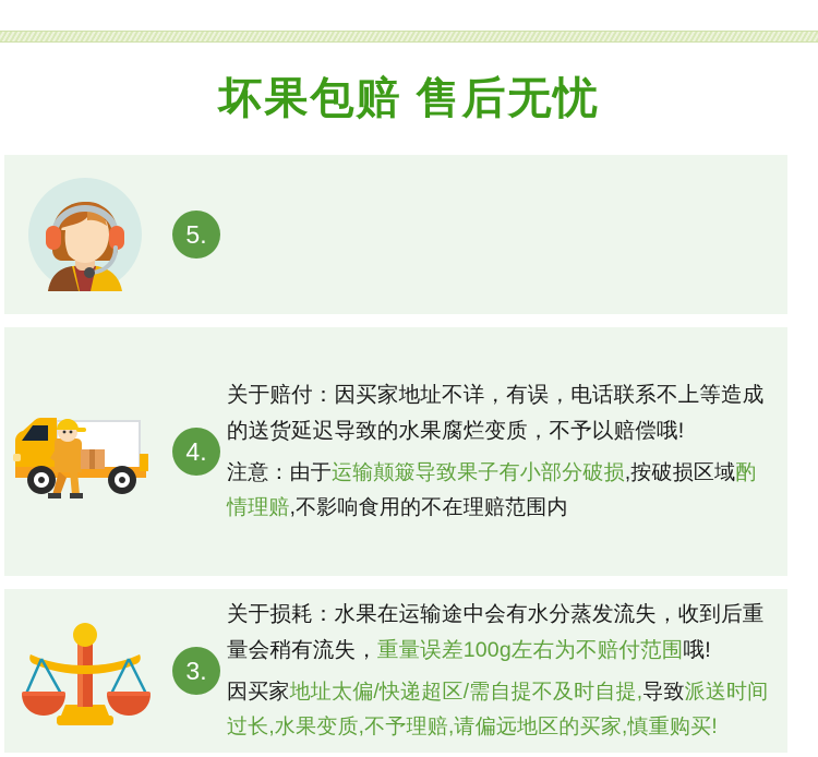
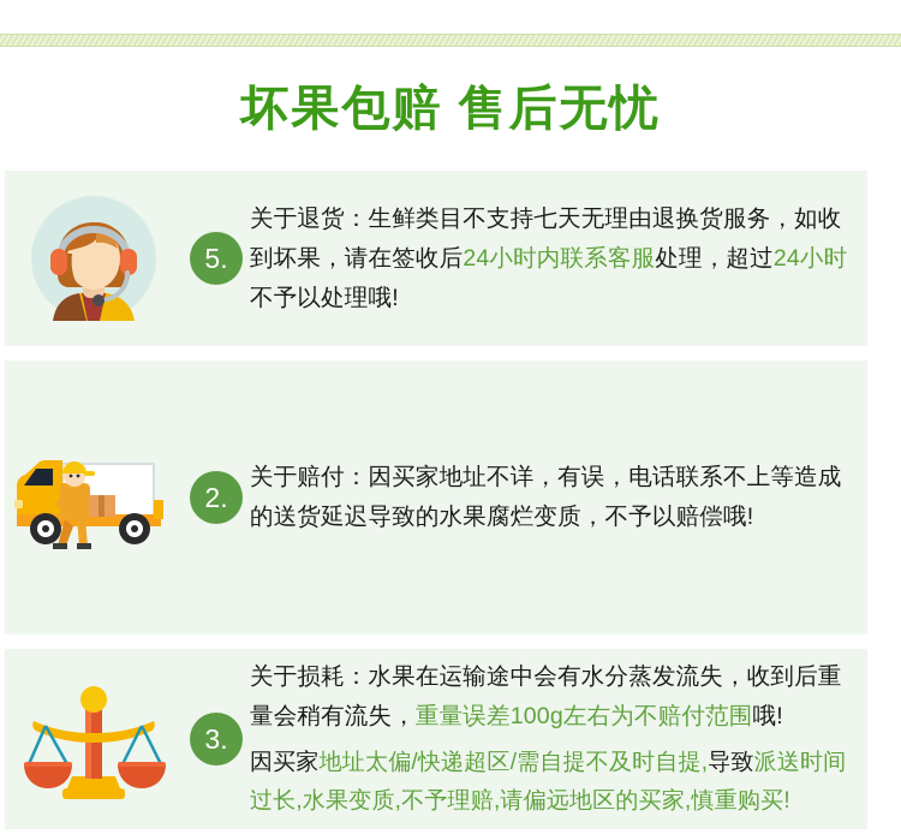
  坏果包赔 售后无忧
  5.
+ 关于退货：生鲜类目不支持七天无理由退换货服务，如收到坏果，请在签收后24小时内联系客服处理，超过24小时不予以处理哦!
- 4.
+ 2.
  关于赔付：因买家地址不详，有误，电话联系不上等造成的送货延迟导致的水果腐烂变质，不予以赔偿哦!
- 注意：由于运输颠簸导致果子有小部分破损,按破损区域酌情理赔,不影响食用的不在理赔范围内
  3.
  关于损耗：水果在运输途中会有水分蒸发流失，收到后重量会稍有流失，重量误差100g左右为不赔付范围哦!
  因买家地址太偏/快递超区/需自提不及时自提,导致派送时间过长,水果变质,不予理赔,请偏远地区的买家,慎重购买!
